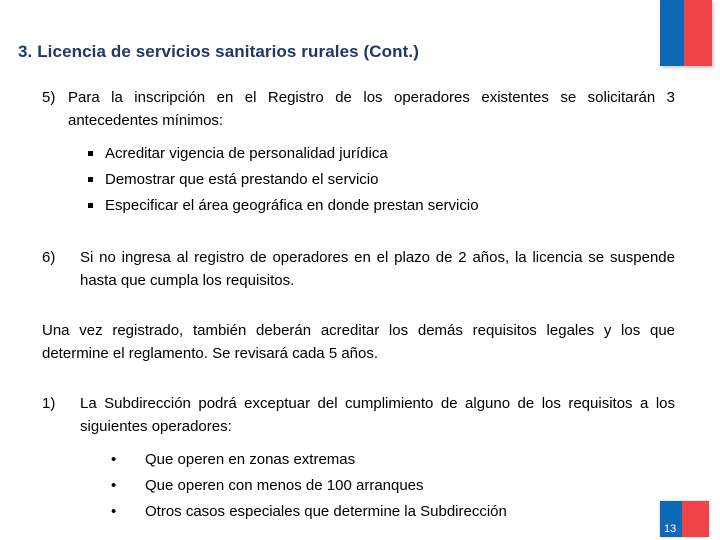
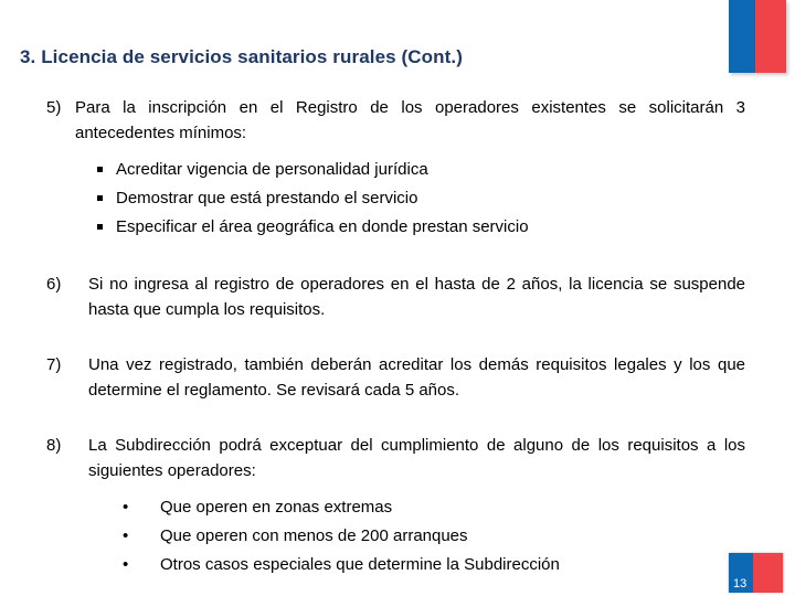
  3. Licencia de servicios sanitarios rurales (Cont.)
  5)
  Para la inscripción en el Registro de los operadores existentes se solicitarán 3 antecedentes mínimos:
  Acreditar vigencia de personalidad jurídica
  Demostrar que está prestando el servicio
  Especificar el área geográfica en donde prestan servicio
  6)
- Si no ingresa al registro de operadores en el plazo de 2 años, la licencia se suspende hasta que cumpla los requisitos.
+ Si no ingresa al registro de operadores en el hasta de 2 años, la licencia se suspende hasta que cumpla los requisitos.
+ 7)
  Una vez registrado, también deberán acreditar los demás requisitos legales y los que determine el reglamento. Se revisará cada 5 años.
- 1)
+ 8)
  La Subdirección podrá exceptuar del cumplimiento de alguno de los requisitos a los siguientes operadores:
  Que operen en zonas extremas
- Que operen con menos de 100 arranques
+ Que operen con menos de 200 arranques
  Otros casos especiales que determine la Subdirección
  13
